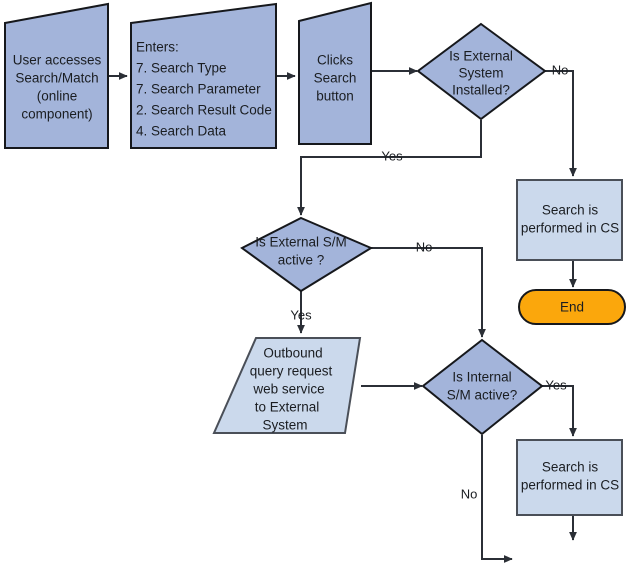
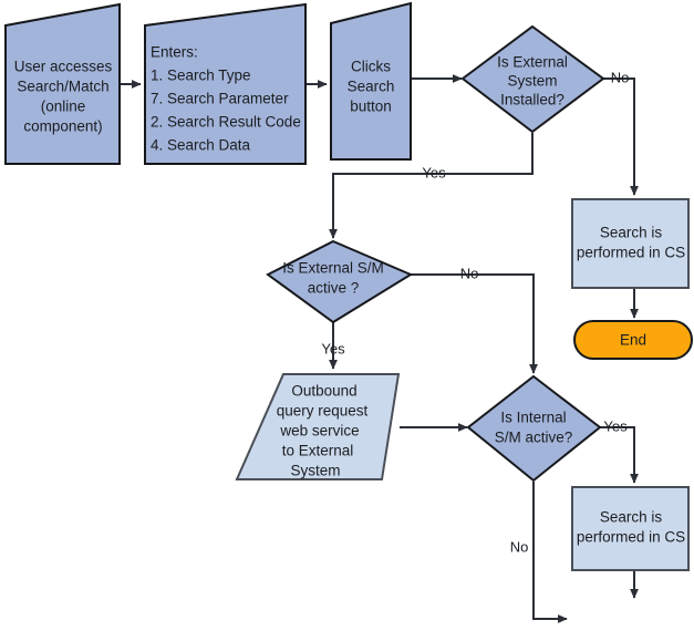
  User accesses
  Search/Match
  (online
  component)
  Enters:
- 7. Search Type
+ 1. Search Type
  7. Search Parameter
  2. Search Result Code
  4. Search Data
  Clicks
  Search
  button
  Is External
  System
  Installed?
  Search is
  performed in CS
  End
  Is External S/M
  active ?
  Outbound
  query request
  web service
  to External
  System
  Is Internal
  S/M active?
  Search is
  performed in CS
  No
  Yes
  No
  Yes
  Yes
  No
